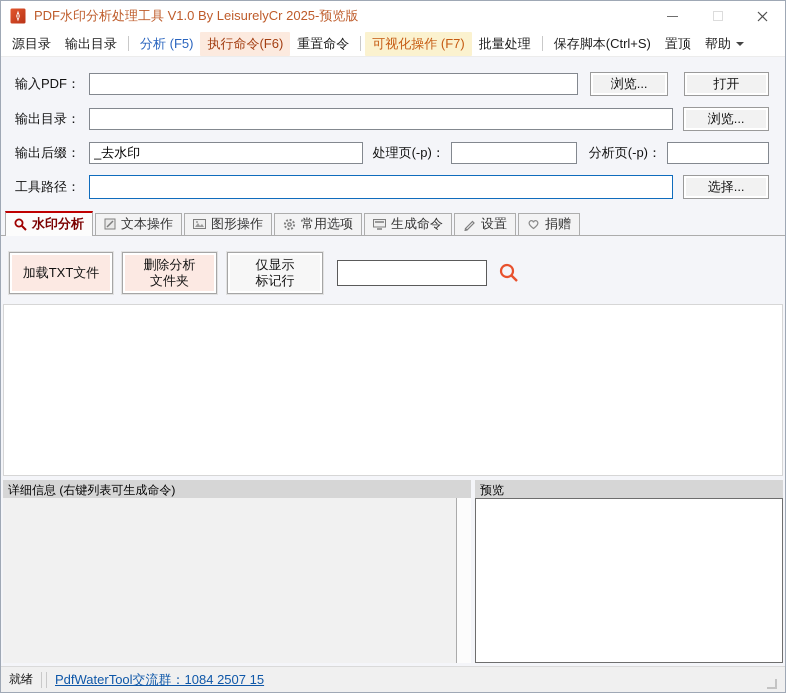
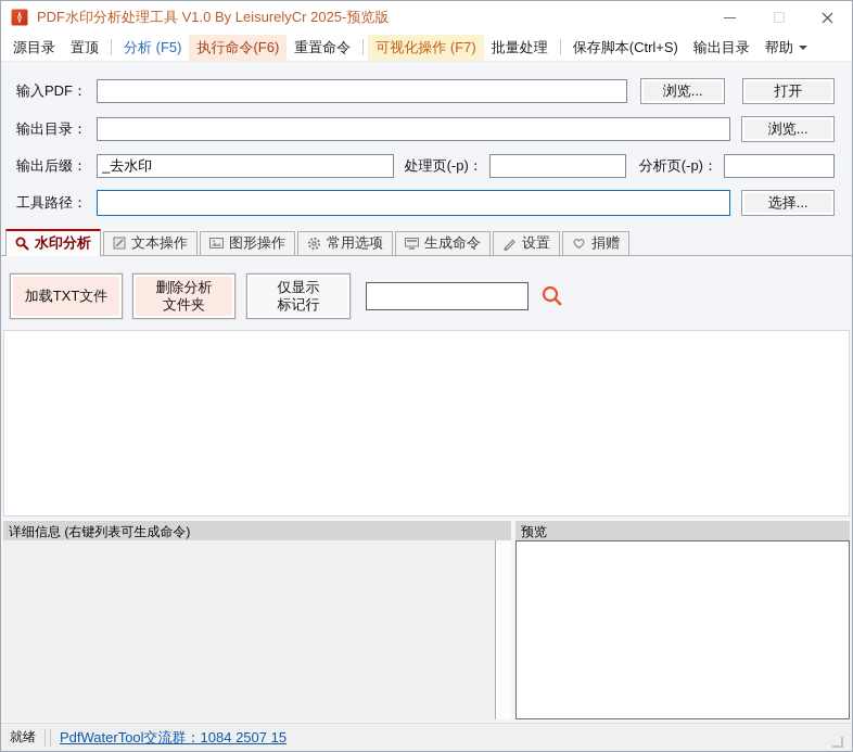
  PDF水印分析处理工具 V1.0 By LeisurelyCr 2025-预览版
  源目录
- 输出目录
+ 置顶
  分析 (F5)
  执行命令(F6)
  重置命令
  可视化操作 (F7)
  批量处理
  保存脚本(Ctrl+S)
- 置顶
+ 输出目录
  帮助
  输入PDF：
  浏览...
  打开
  输出目录：
  浏览...
  输出后缀：
  _去水印
  处理页(-p)：
  分析页(-p)：
  工具路径：
  选择...
  水印分析
  文本操作
  图形操作
  常用选项
  生成命令
  设置
  捐赠
  加载TXT文件
  删除分析
  文件夹
  仅显示
  标记行
  详细信息 (右键列表可生成命令)
  预览
  就绪
  PdfWaterTool交流群：1084 2507 15
